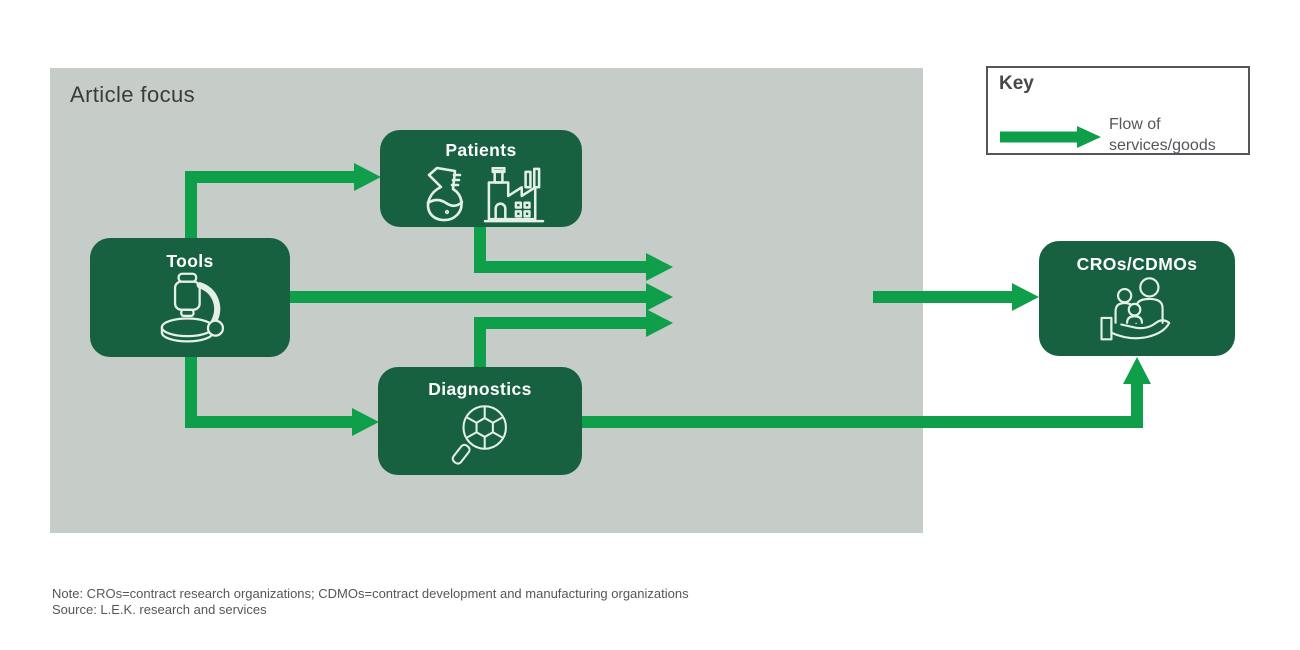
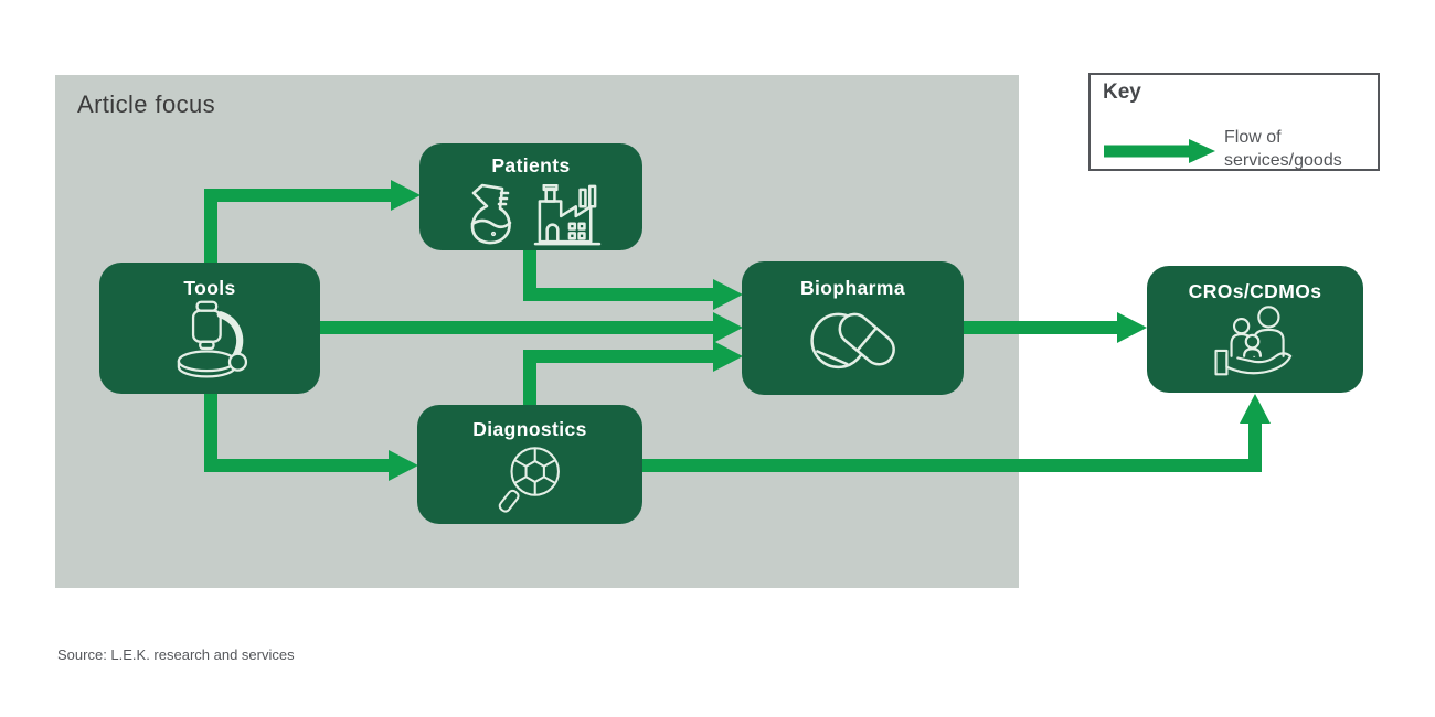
  Article focus
  Tools
  Patients
+ Biopharma
  Diagnostics
  CROs/CDMOs
  Key
  Flow of
  services/goods
- Note: CROs=contract research organizations; CDMOs=contract development and manufacturing organizations
  Source: L.E.K. research and services
